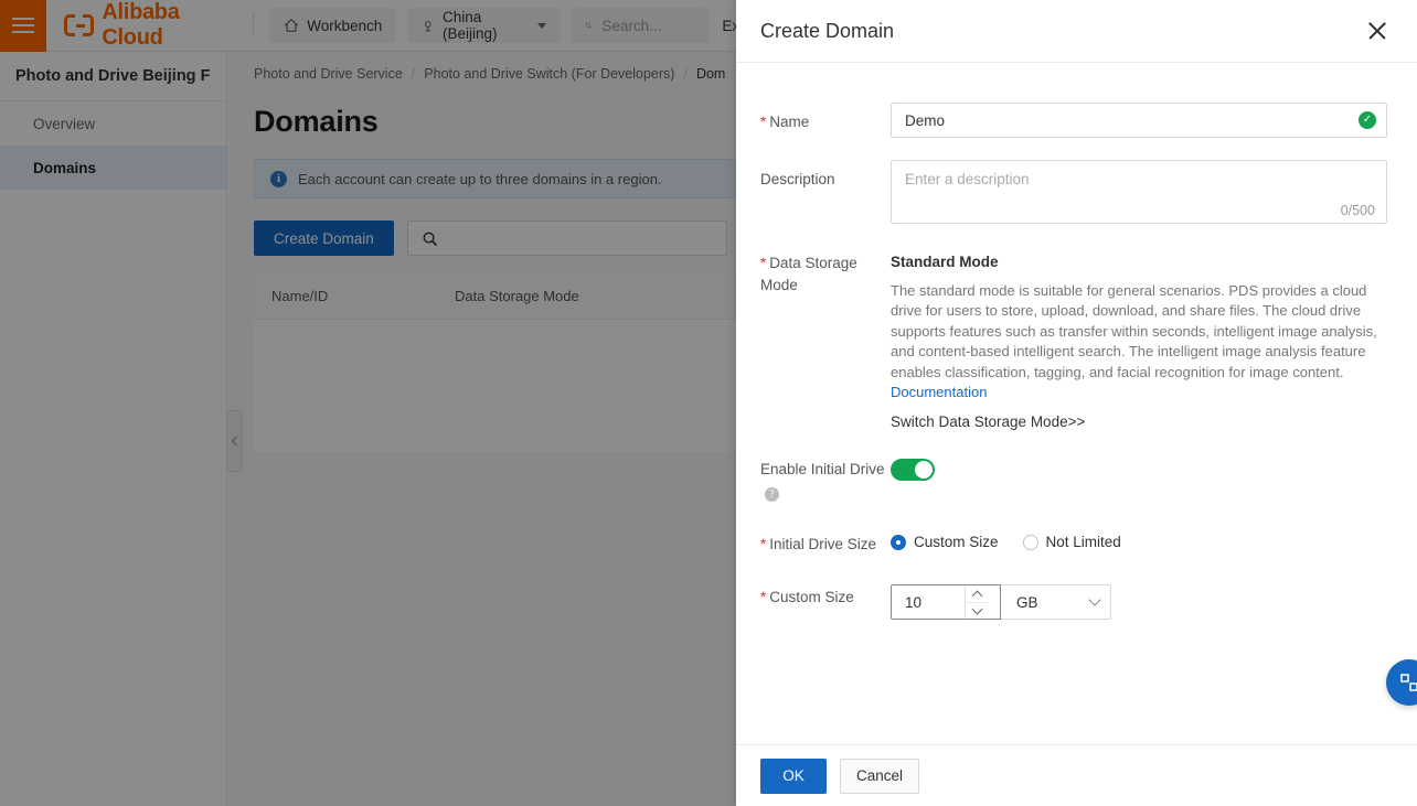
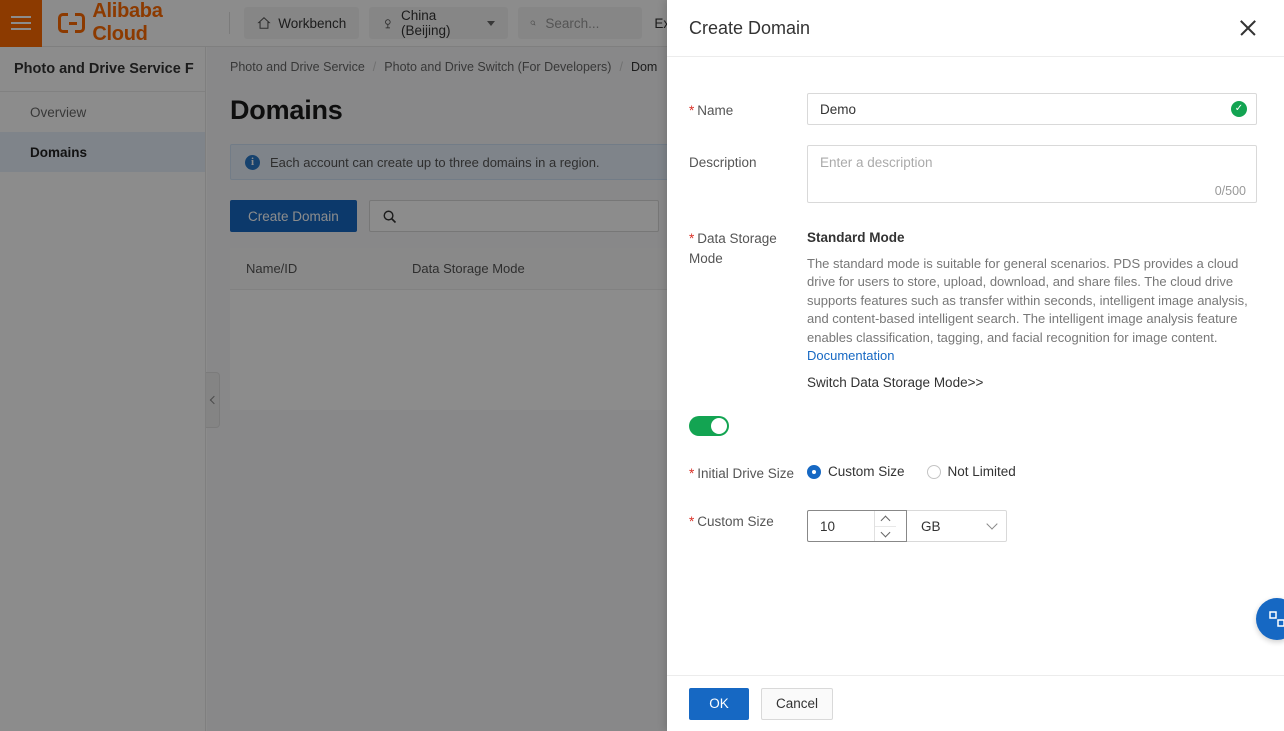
  Alibaba Cloud
  Workbench
  China (Beijing)
  Search...
- Photo and Drive Beijing F
+ Photo and Drive Service F
  Overview
  Domains
  Photo and Drive Service
  Photo and Drive Switch (For Developers)
  Dom
  Domains
  i
  Each account can create up to three domains in a region.
  Create Domain
  Name/ID
  Data Storage Mode
  Create Domain
  * Name
  Demo
  ✓
  Description
  Enter a description
  0/500
  * Data Storage Mode
  Standard Mode
  The standard mode is suitable for general scenarios. PDS provides a cloud drive for users to store, upload, download, and share files. The cloud drive supports features such as transfer within seconds, intelligent image analysis, and content-based intelligent search. The intelligent image analysis feature enables classification, tagging, and facial recognition for image content. Documentation
  Switch Data Storage Mode>>
- Enable Initial Drive?
  * Initial Drive Size
  Custom Size
  Not Limited
  * Custom Size
  10
  GB
  OK
  Cancel
